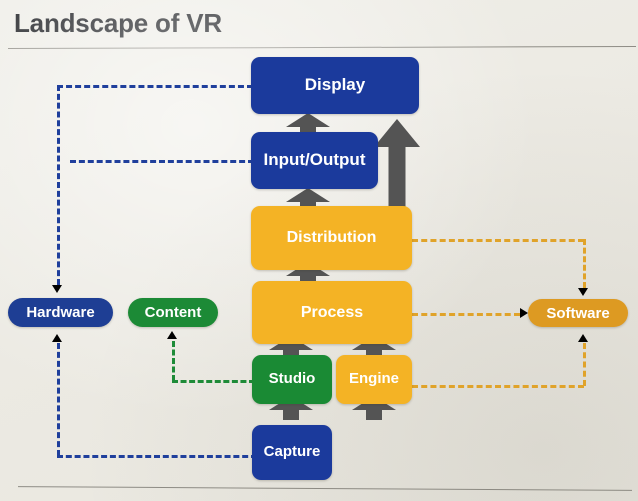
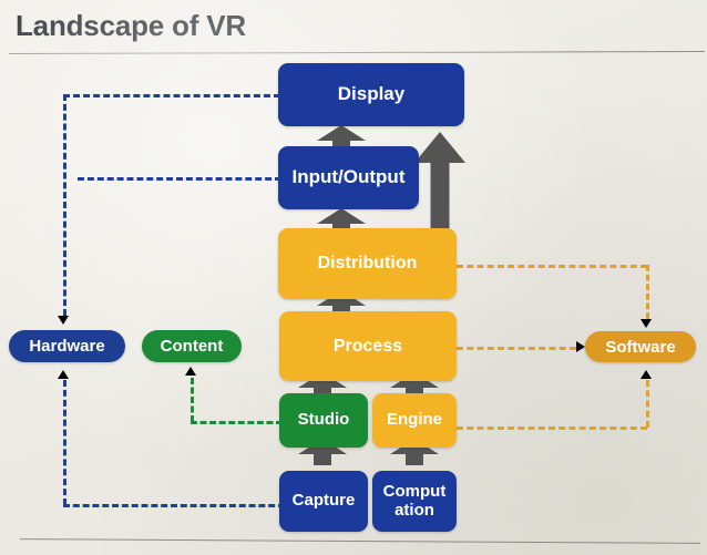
  Display
  Input/Output
  Distribution
  Process
  Studio
  Engine
  Capture
+ Comput
+ ation
  Hardware
  Content
  Software
